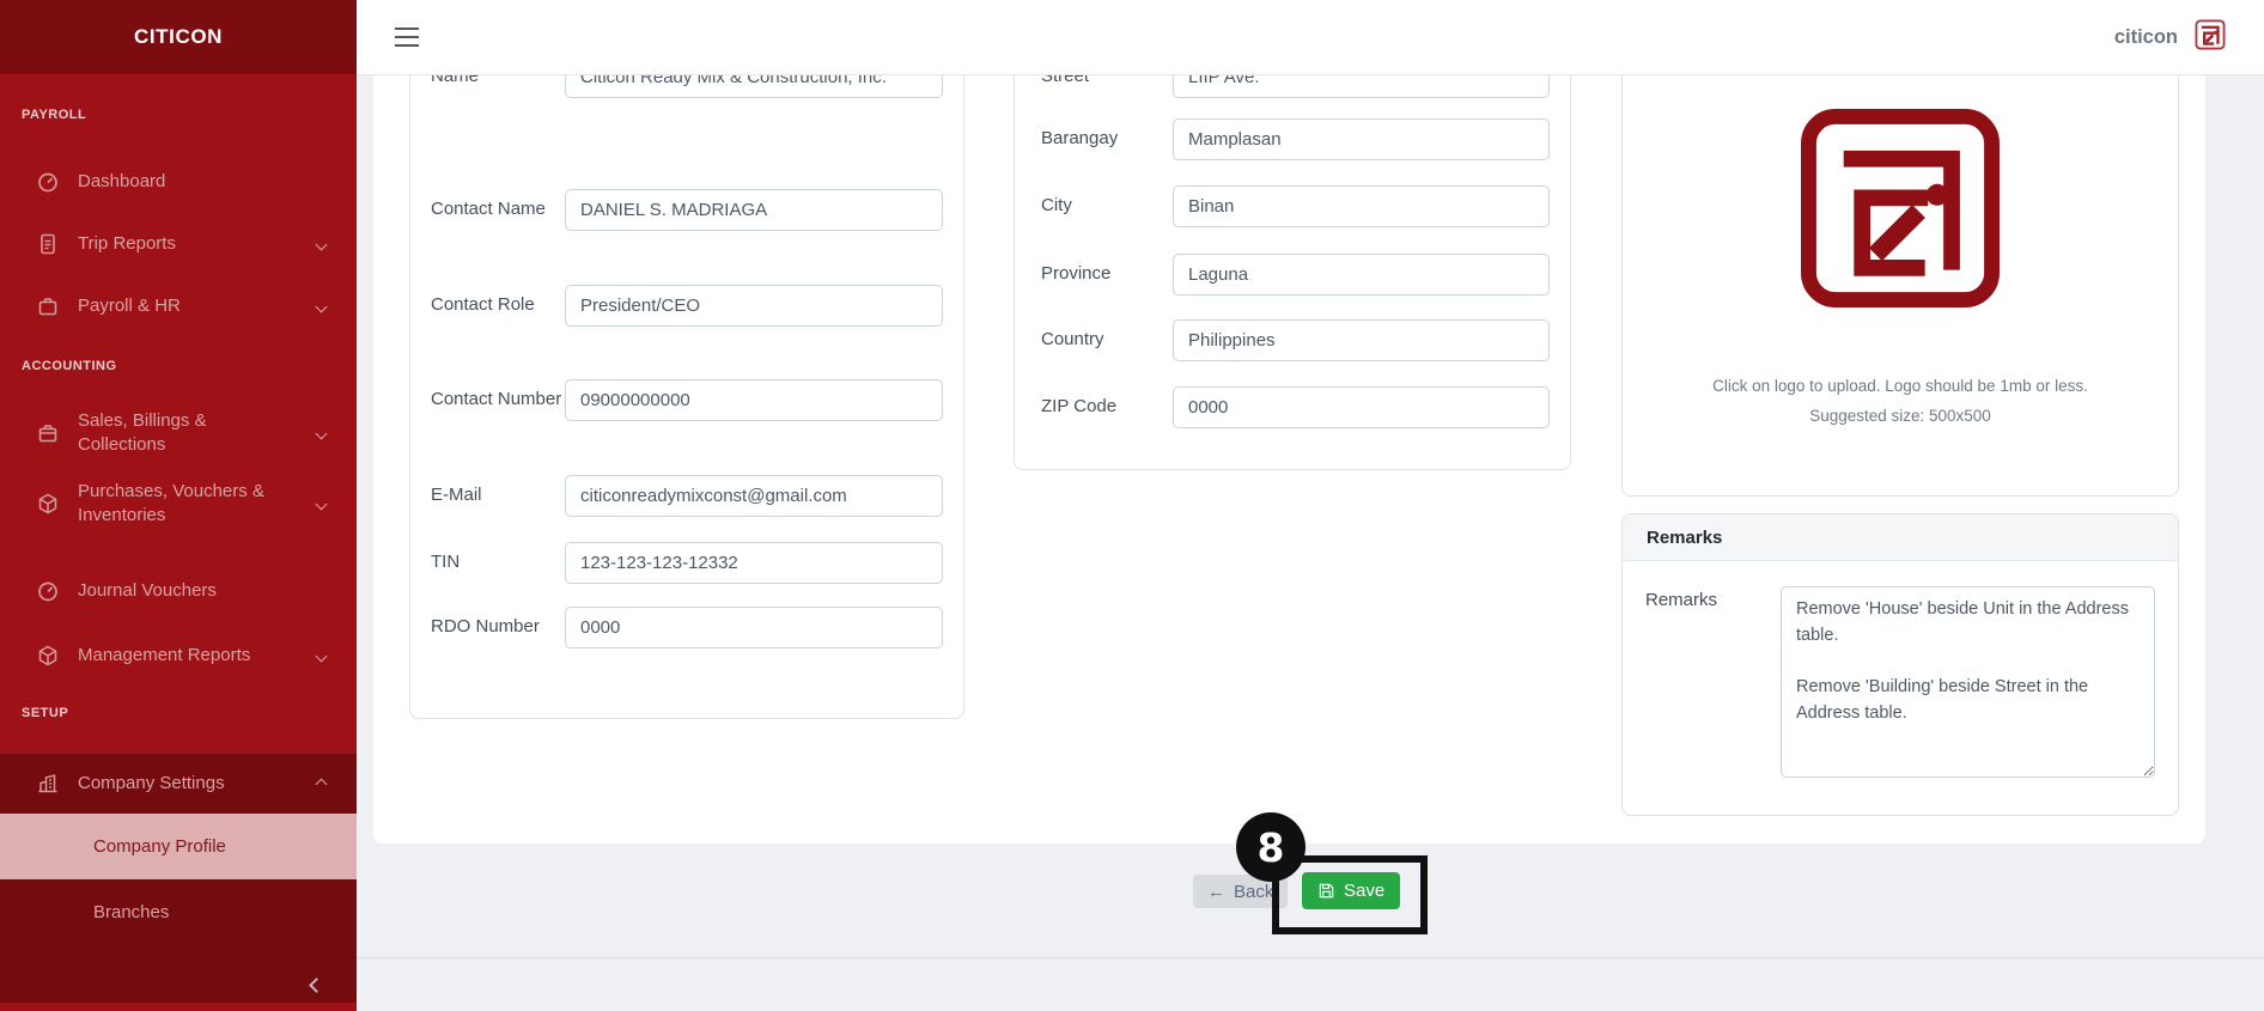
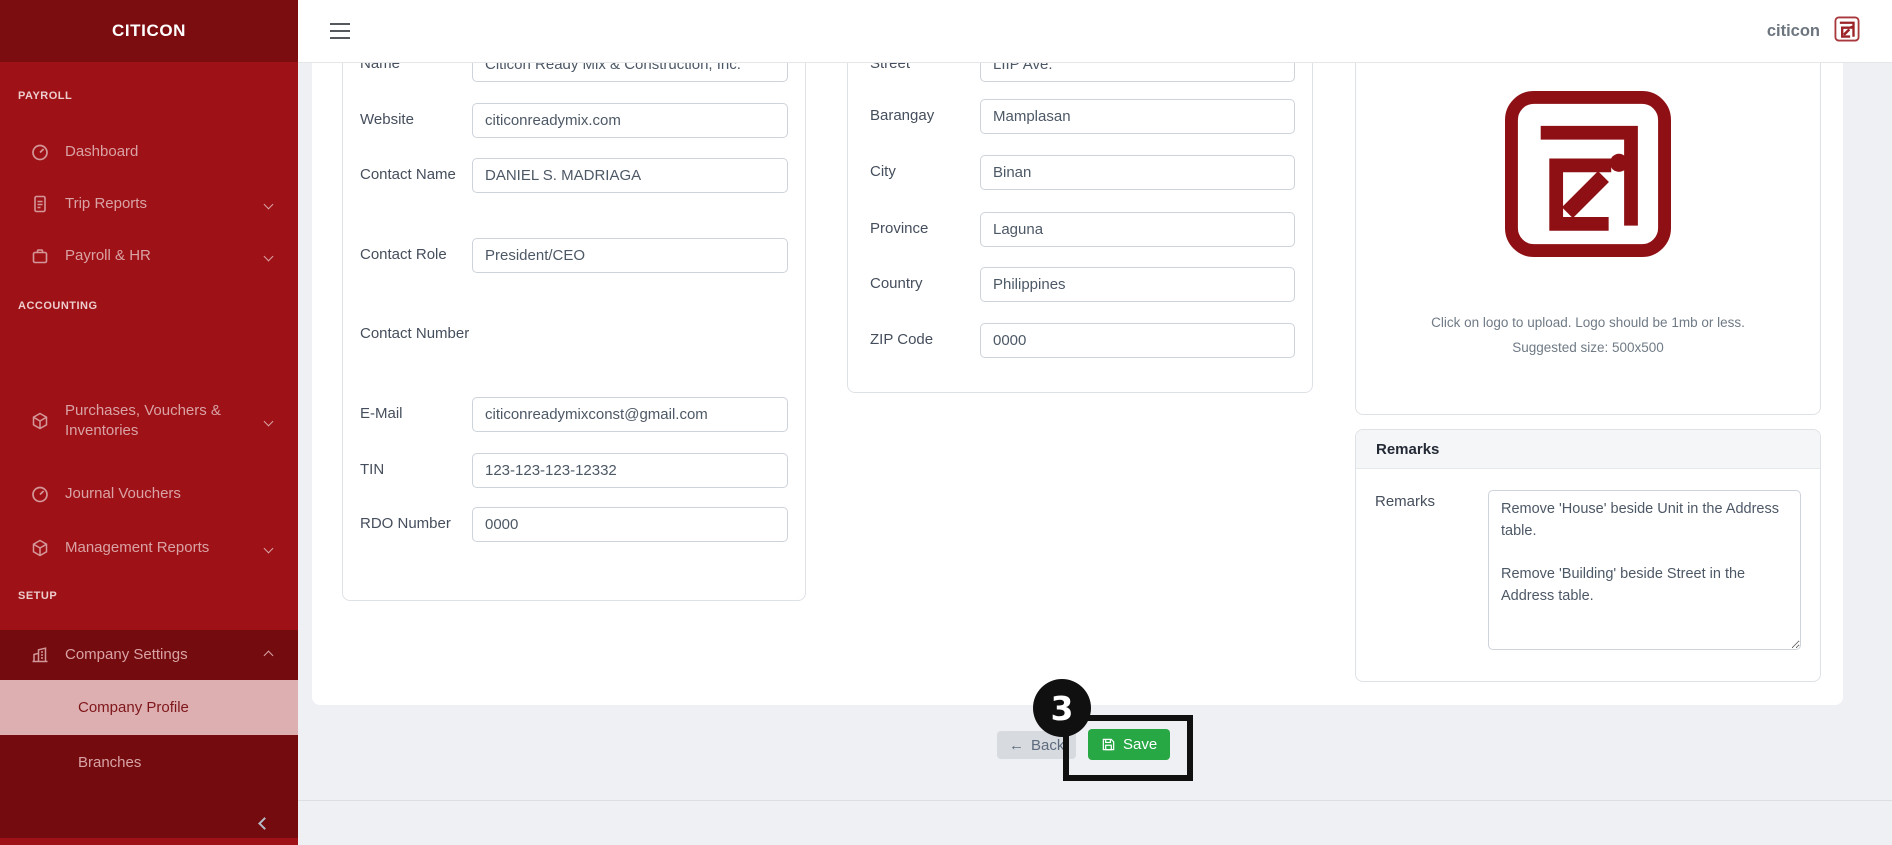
  CITICON
  PAYROLL
  Dashboard
  Trip Reports
  Payroll & HR
  ACCOUNTING
- Sales, Billings & Collections
  Purchases, Vouchers & Inventories
  Journal Vouchers
  Management Reports
  SETUP
  Company Settings
  Company Profile
  Branches
  citicon
  Name
  Citicon Ready Mix & Construction, Inc.
+ Website
+ citiconreadymix.com
  Contact Name
  DANIEL S. MADRIAGA
  Contact Role
  President/CEO
  Contact Number
- 09000000000
  E-Mail
  citiconreadymixconst@gmail.com
  TIN
  123-123-123-12332
  RDO Number
  0000
  Street
  LIIP Ave.
  Barangay
  Mamplasan
  City
  Binan
  Province
  Laguna
  Country
  Philippines
  ZIP Code
  0000
  Click on logo to upload. Logo should be 1mb or less.
  Suggested size: 500x500
  Remarks
  Remarks
  ←
  Back
  Save
- 8
+ 3
